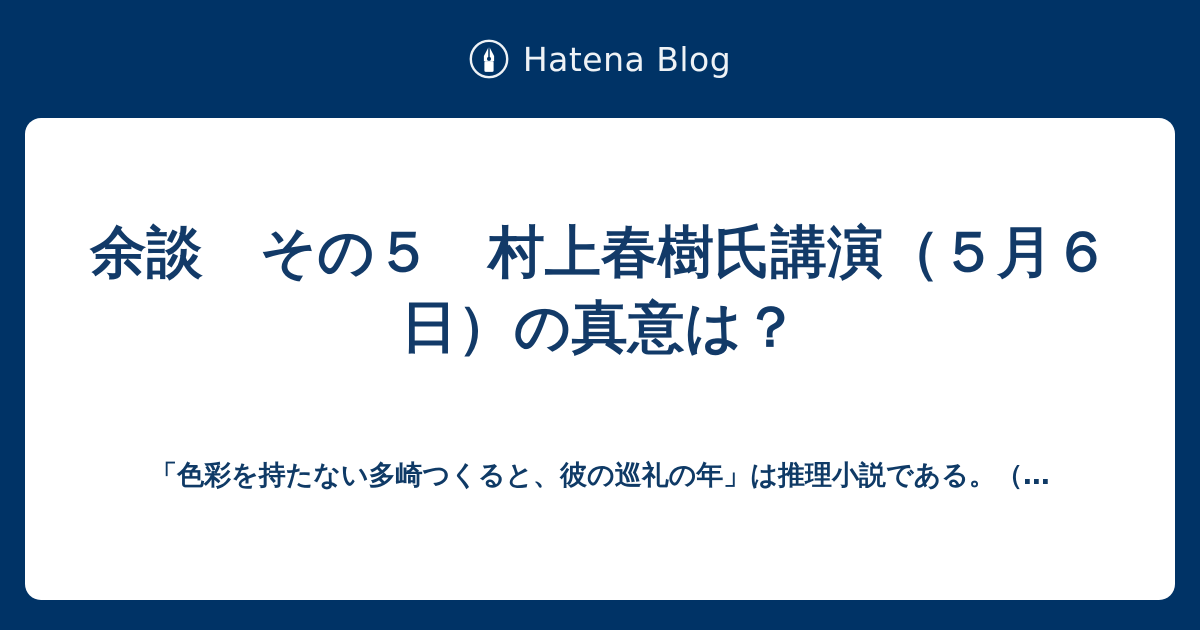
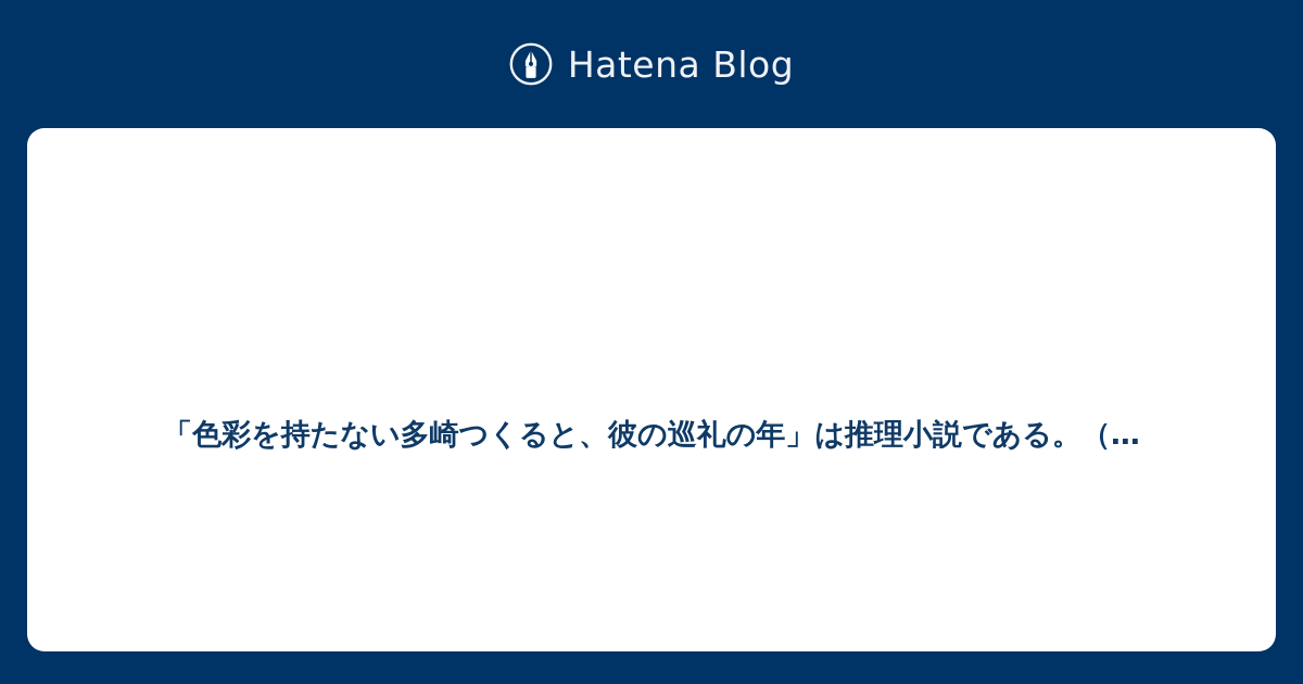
  Hatena Blog
- 余談 その５ 村上春樹氏講演（５月６日）の真意は？
  「色彩を持たない多崎つくると、彼の巡礼の年」は推理小説である。（…
